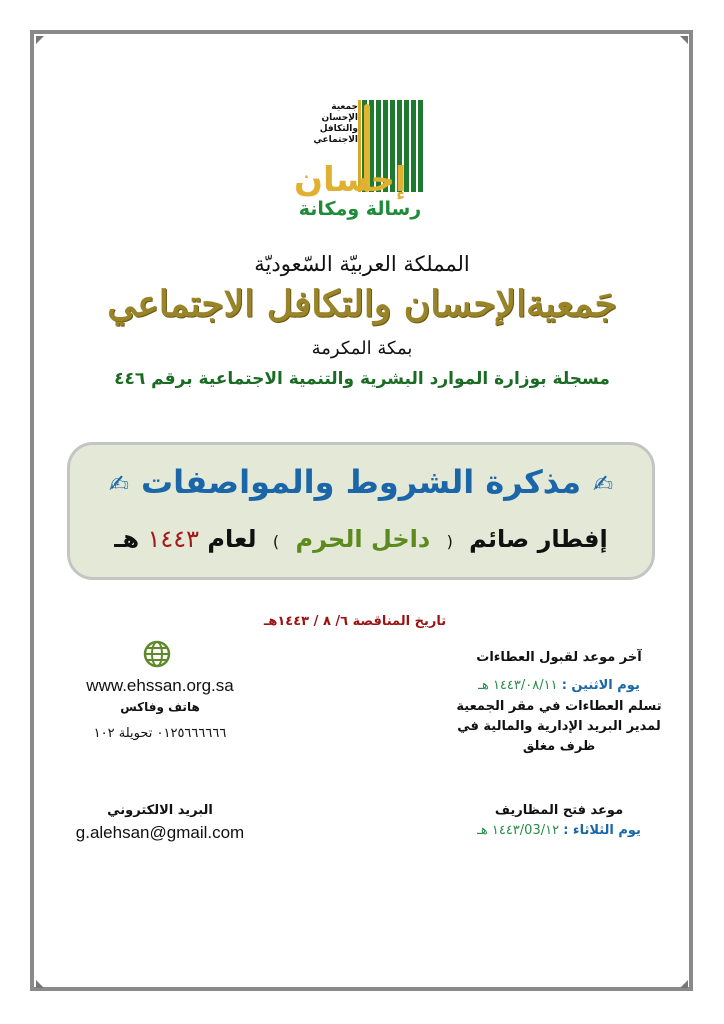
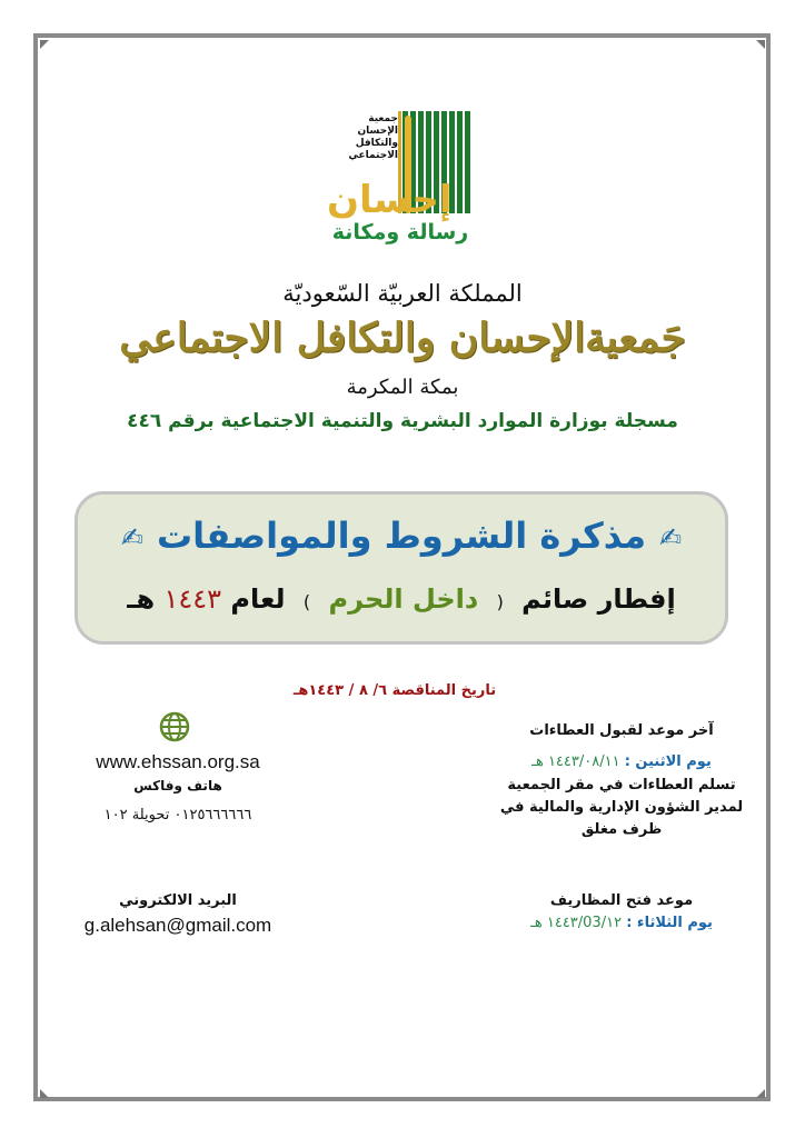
  جمعية
  الإحسان
  والتكافل
  الاجتماعي
  إحسان
  رسالة ومكانة
  المملكة العربيّة السّعوديّة
  جَمعيةالإحسان والتكافل الاجتماعي
  بمكة المكرمة
  مسجلة بوزارة الموارد البشرية والتنمية الاجتماعية برقم ٤٤٦
  ✍مذكرة الشروط والمواصفات✍
  إفطار صائم ( داخل الحرم ) لعام ١٤٤٣ هـ
  تاريخ المناقصة ٦/ ٨ / ١٤٤٣هـ
  آخر موعد لقبول العطاءات
  يوم الاثنين : ١٤٤٣/٠٨/١١ هـ
- تسلم العطاءات في مقر الجمعية لمدير البريد الإدارية والمالية في ظرف مغلق
+ تسلم العطاءات في مقر الجمعية لمدير الشؤون الإدارية والمالية في ظرف مغلق
  موعد فتح المظاريف
  يوم الثلاثاء : ١٤٤٣/03/١٢ هـ
  www.ehssan.org.sa
  هاتف وفاكس
  ٠١٢٥٦٦٦٦٦٦ تحويلة ١٠٢
  البريد الالكتروني
  g.alehsan@gmail.com
